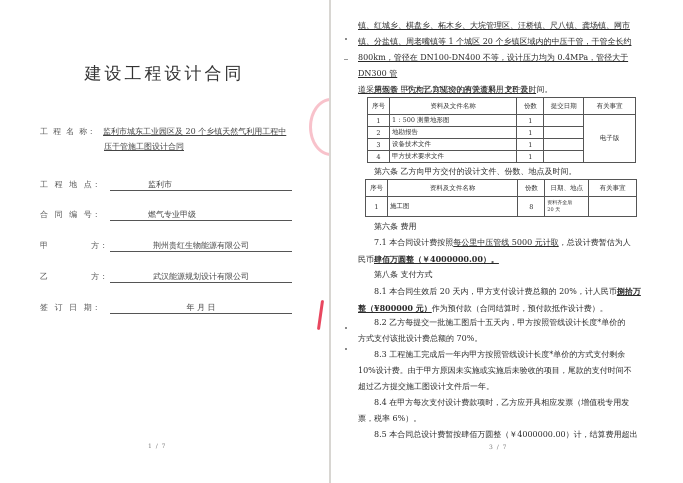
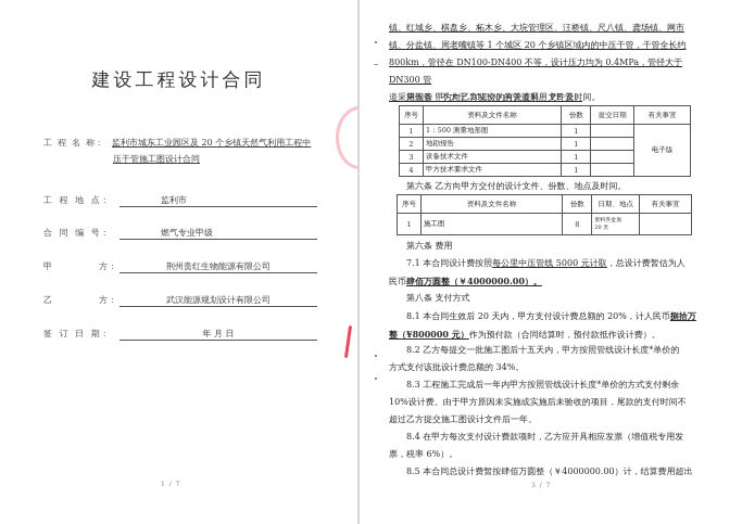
  建设工程设计合同
  工 程 名 称：
  监利市城东工业园区及 20 个乡镇天然气利用工程中
  压干管施工图设计合同
  工 程 地 点：
  监利市
  合 同 编 号：
  燃气专业甲级
  甲 方：
  荆州贵红生物能源有限公司
  乙 方：
  武汉能源规划设计有限公司
  签 订 日 期：
  年 月 日
  镇、红城乡、棋盘乡、柘木乡、大垸管理区、汪桥镇、尺八镇、龚场镇、网市
  镇、分盐镇、周老嘴镇等 1 个城区 20 个乡镇区域内的中压干管，干管全长约
  800km，管径在 DN100-DN400 不等，设计压力均为 0.4MPa，管径大于 DN300 管
  道采用钢管，不大于 DN300 的管道采用 PE 管。
  第五条 甲方向乙方提交的有关资料、文件及时间。
  序号	资料及文件名称	份数	提交日期	有关事宜
  1	1：500 测量地形图	1		电子版
  2	地勘报告	1
  3	设备技术文件	1
  4	甲方技术要求文件	1
  第六条 乙方向甲方交付的设计文件、份数、地点及时间。
  序号	资料及文件名称	份数	日期、地点	有关事宜
  第六条 费用
  7.1 本合同设计费按照每公里中压管线 5000 元计取，总设计费暂估为人
  民币肆佰万圆整（￥4000000.00）。
  第八条 支付方式
  8.1 本合同生效后 20 天内，甲方支付设计费总额的 20%，计人民币捌拾万
  整（¥800000 元）作为预付款（合同结算时，预付款抵作设计费）。
  8.2 乙方每提交一批施工图后十五天内，甲方按照管线设计长度*单价的
- 方式支付该批设计费总额的 70%。
+ 方式支付该批设计费总额的 34%。
  8.3 工程施工完成后一年内甲方按照管线设计长度*单价的方式支付剩余
  10%设计费。由于甲方原因未实施或实施后未验收的项目，尾款的支付时间不
  超过乙方提交施工图设计文件后一年。
  8.4 在甲方每次支付设计费款项时，乙方应开具相应发票（增值税专用发
  票，税率 6%）。
  8.5 本合同总设计费暂按肆佰万圆整（￥4000000.00）计，结算费用超出
